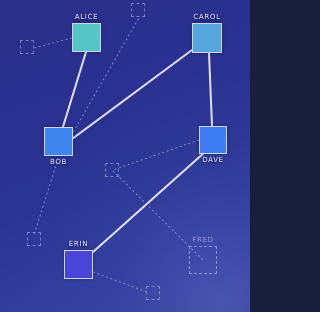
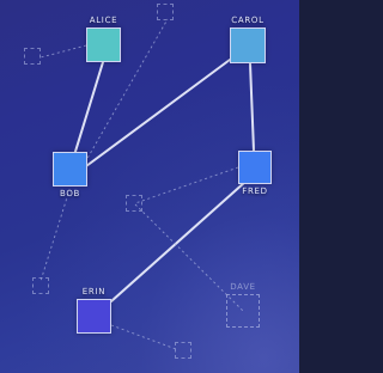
  ALICE
  CAROL
  BOB
- DAVE
+ FRED
  ERIN
- FRED
+ DAVE
